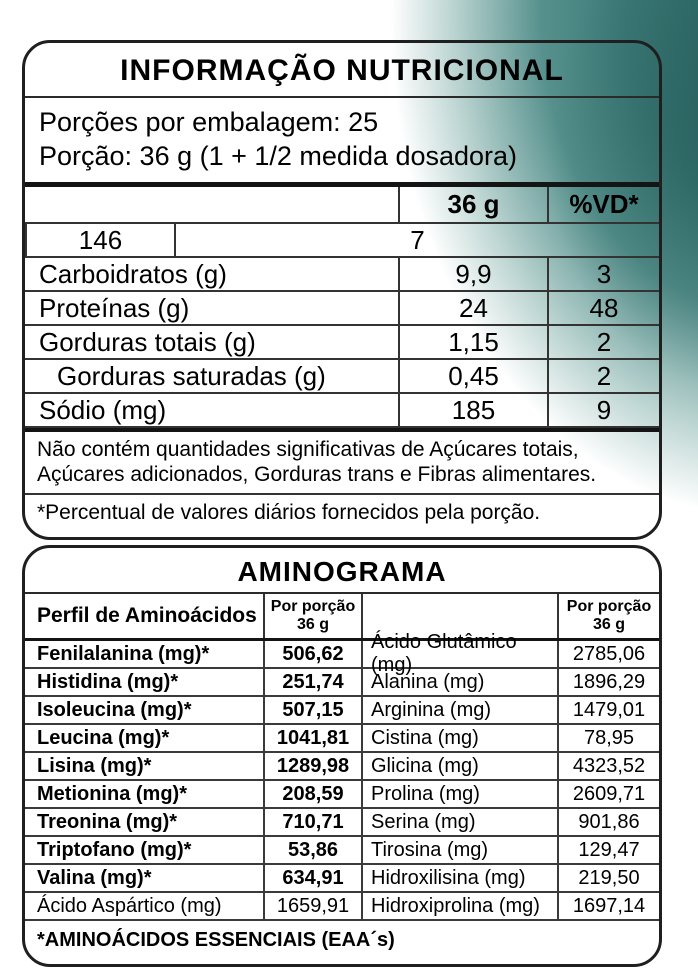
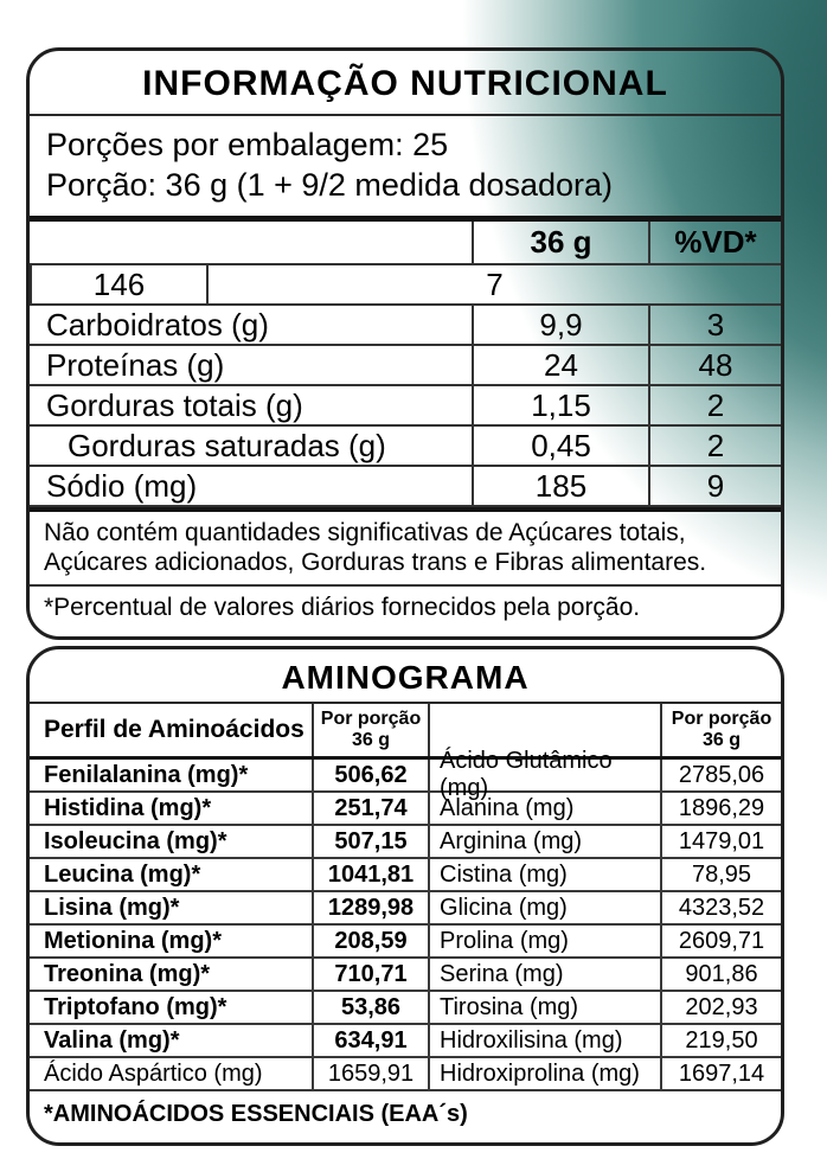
  INFORMAÇÃO NUTRICIONAL
  Porções por embalagem: 25
- Porção: 36 g (1 + 1/2 medida dosadora)
+ Porção: 36 g (1 + 9/2 medida dosadora)
  36 g
  %VD*
  146
  7
  Carboidratos (g)
  9,9
  3
  Proteínas (g)
  24
  48
  Gorduras totais (g)
  1,15
  2
  Gorduras saturadas (g)
  0,45
  2
  Sódio (mg)
  185
  9
  Não contém quantidades significativas de Açúcares totais, Açúcares adicionados, Gorduras trans e Fibras alimentares.
  *Percentual de valores diários fornecidos pela porção.
  AMINOGRAMA
  Perfil de Aminoácidos
  Por porção
  36 g
  Por porção
  36 g
  Fenilalanina (mg)*
  506,62
  Ácido Glutâmico (mg)
  2785,06
  Histidina (mg)*
  251,74
  Alanina (mg)
  1896,29
  Isoleucina (mg)*
  507,15
  Arginina (mg)
  1479,01
  Leucina (mg)*
  1041,81
  Cistina (mg)
  78,95
  Lisina (mg)*
  1289,98
  Glicina (mg)
  4323,52
  Metionina (mg)*
  208,59
  Prolina (mg)
  2609,71
  Treonina (mg)*
  710,71
  Serina (mg)
  901,86
  Triptofano (mg)*
  53,86
  Tirosina (mg)
- 129,47
+ 202,93
  Valina (mg)*
  634,91
  Hidroxilisina (mg)
  219,50
  Ácido Aspártico (mg)
  1659,91
  Hidroxiprolina (mg)
  1697,14
  *AMINOÁCIDOS ESSENCIAIS (EAA´s)
